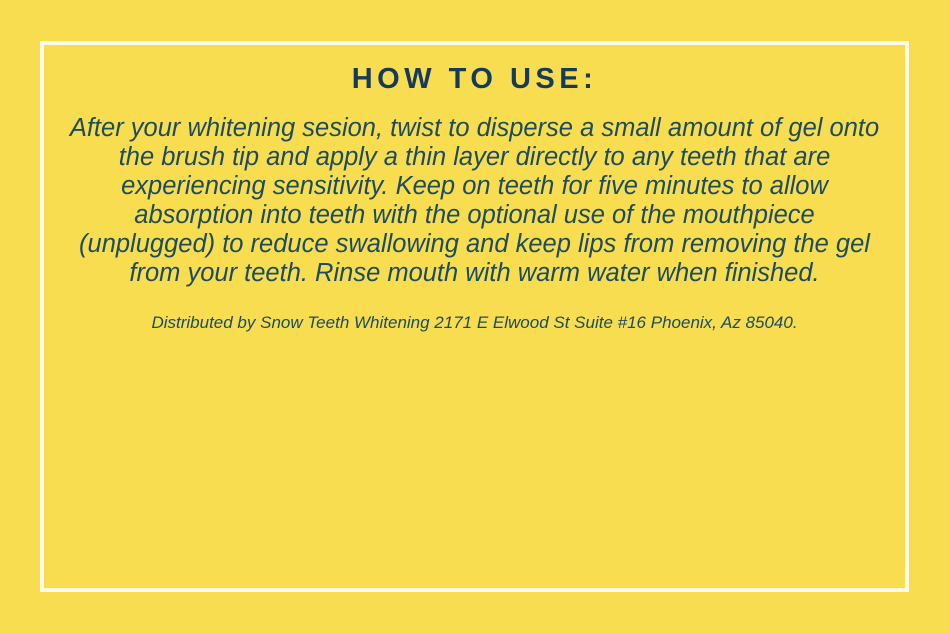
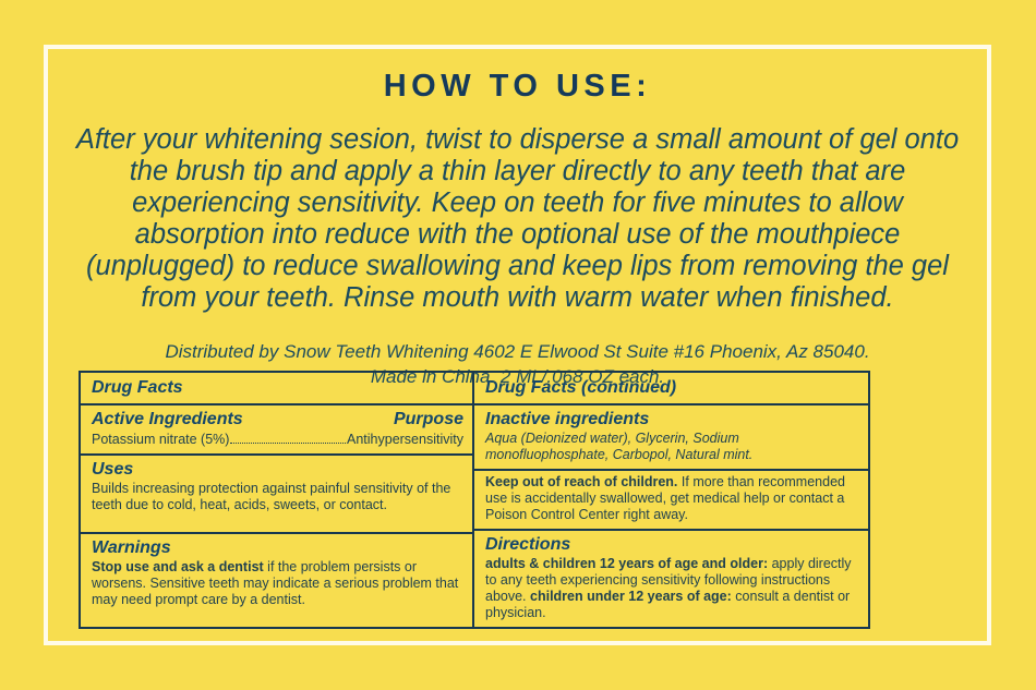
  HOW TO USE:
- After your whitening sesion, twist to disperse a small amount of gel onto the brush tip and apply a thin layer directly to any teeth that are experiencing sensitivity. Keep on teeth for five minutes to allow absorption into teeth with the optional use of the mouthpiece (unplugged) to reduce swallowing and keep lips from removing the gel from your teeth. Rinse mouth with warm water when finished.
+ After your whitening sesion, twist to disperse a small amount of gel onto the brush tip and apply a thin layer directly to any teeth that are experiencing sensitivity. Keep on teeth for five minutes to allow absorption into reduce with the optional use of the mouthpiece (unplugged) to reduce swallowing and keep lips from removing the gel from your teeth. Rinse mouth with warm water when finished.
- Distributed by Snow Teeth Whitening 2171 E Elwood St Suite #16 Phoenix, Az 85040.
+ Distributed by Snow Teeth Whitening 4602 E Elwood St Suite #16 Phoenix, Az 85040.
+ Made in China. 2 ML/.068 OZ each.
+ Drug Facts
+ Active Ingredients
+ Purpose
+ Potassium nitrate (5%)
+ Antihypersensitivity
+ Uses
+ Builds increasing protection against painful sensitivity of the teeth due to cold, heat, acids, sweets, or contact.
+ Warnings
+ Stop use and ask a dentist if the problem persists or worsens. Sensitive teeth may indicate a serious problem that may need prompt care by a dentist.
+ Drug Facts (continued)
+ Inactive ingredients
+ Aqua (Deionized water), Glycerin, Sodium monofluophosphate, Carbopol, Natural mint.
+ Keep out of reach of children. If more than recommended use is accidentally swallowed, get medical help or contact a Poison Control Center right away.
+ Directions
+ adults & children 12 years of age and older: apply directly to any teeth experiencing sensitivity following instructions above. children under 12 years of age: consult a dentist or physician.
